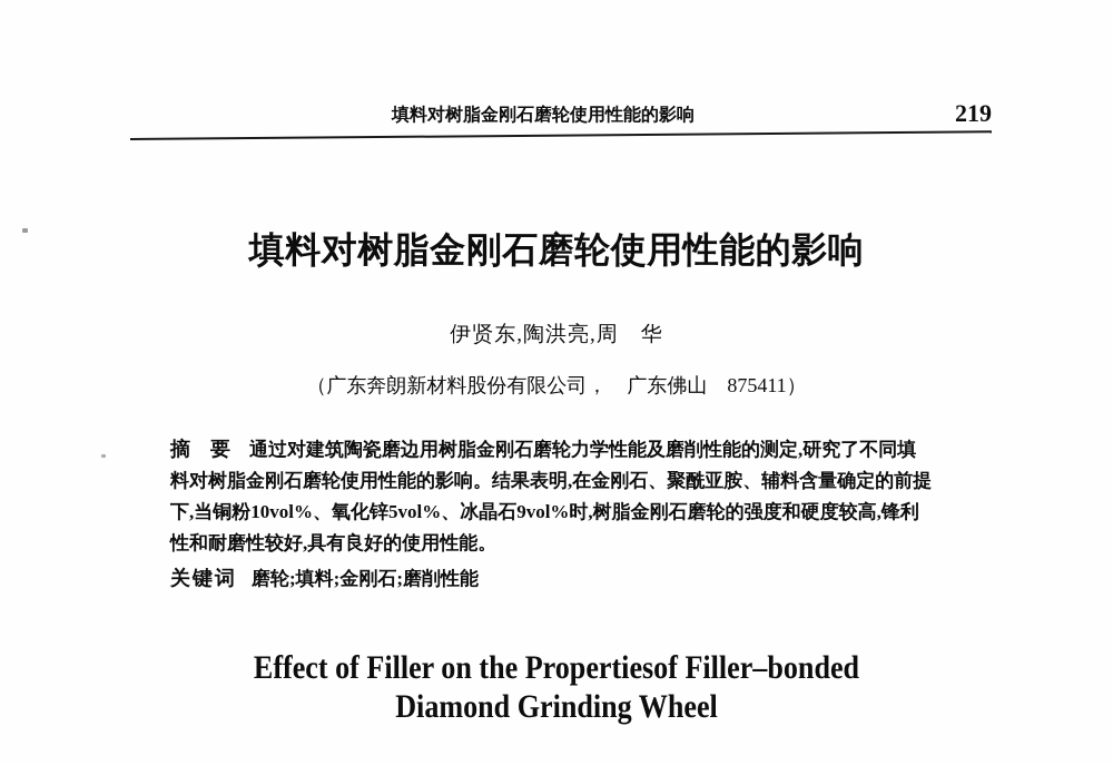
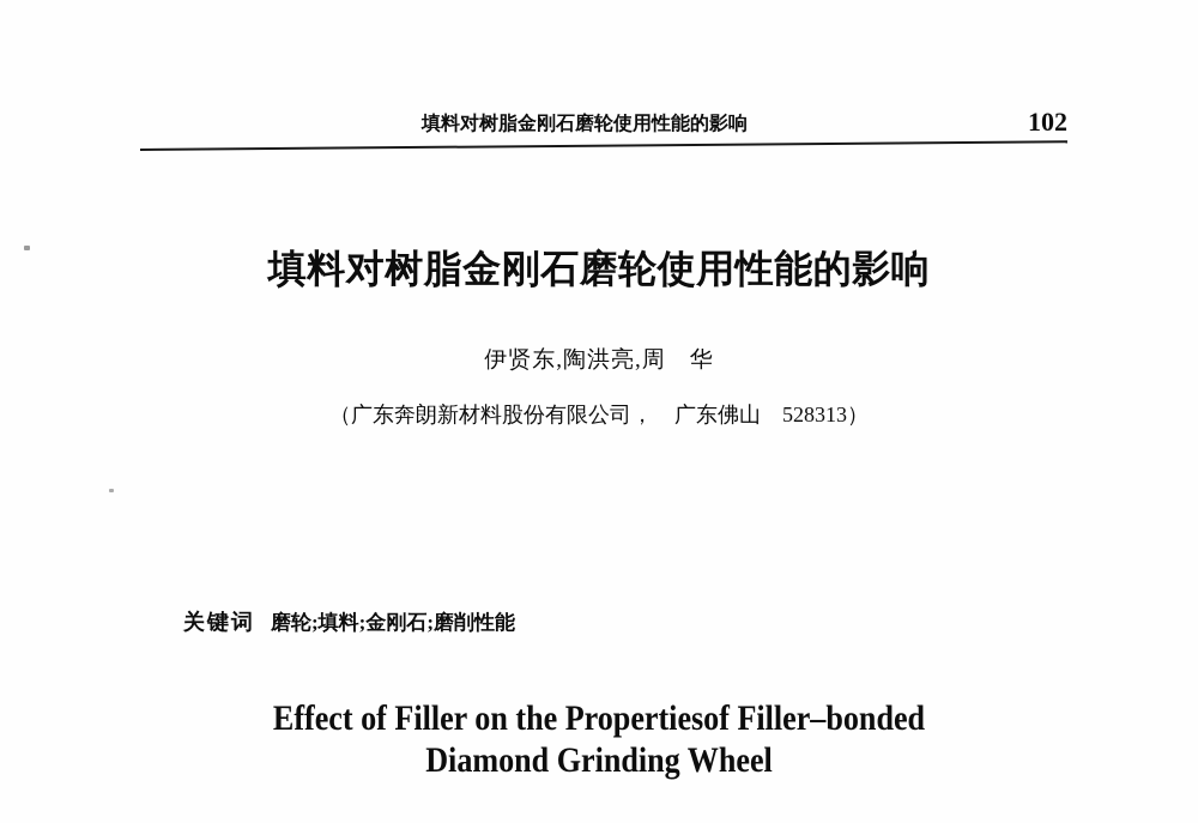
  填料对树脂金刚石磨轮使用性能的影响
- 219
+ 102
  填料对树脂金刚石磨轮使用性能的影响
  伊贤东,陶洪亮,周 华
- （广东奔朗新材料股份有限公司， 广东佛山 875411）
+ （广东奔朗新材料股份有限公司， 广东佛山 528313）
- 摘 要 通过对建筑陶瓷磨边用树脂金刚石磨轮力学性能及磨削性能的测定,研究了不同填
- 料对树脂金刚石磨轮使用性能的影响。结果表明,在金刚石、聚酰亚胺、辅料含量确定的前提
- 下,当铜粉10vol%、氧化锌5vol%、冰晶石9vol%时,树脂金刚石磨轮的强度和硬度较高,锋利
- 性和耐磨性较好,具有良好的使用性能。
  关键词 磨轮;填料;金刚石;磨削性能
  Effect of Filler on the Propertiesof Filler–bonded
  Diamond Grinding Wheel
